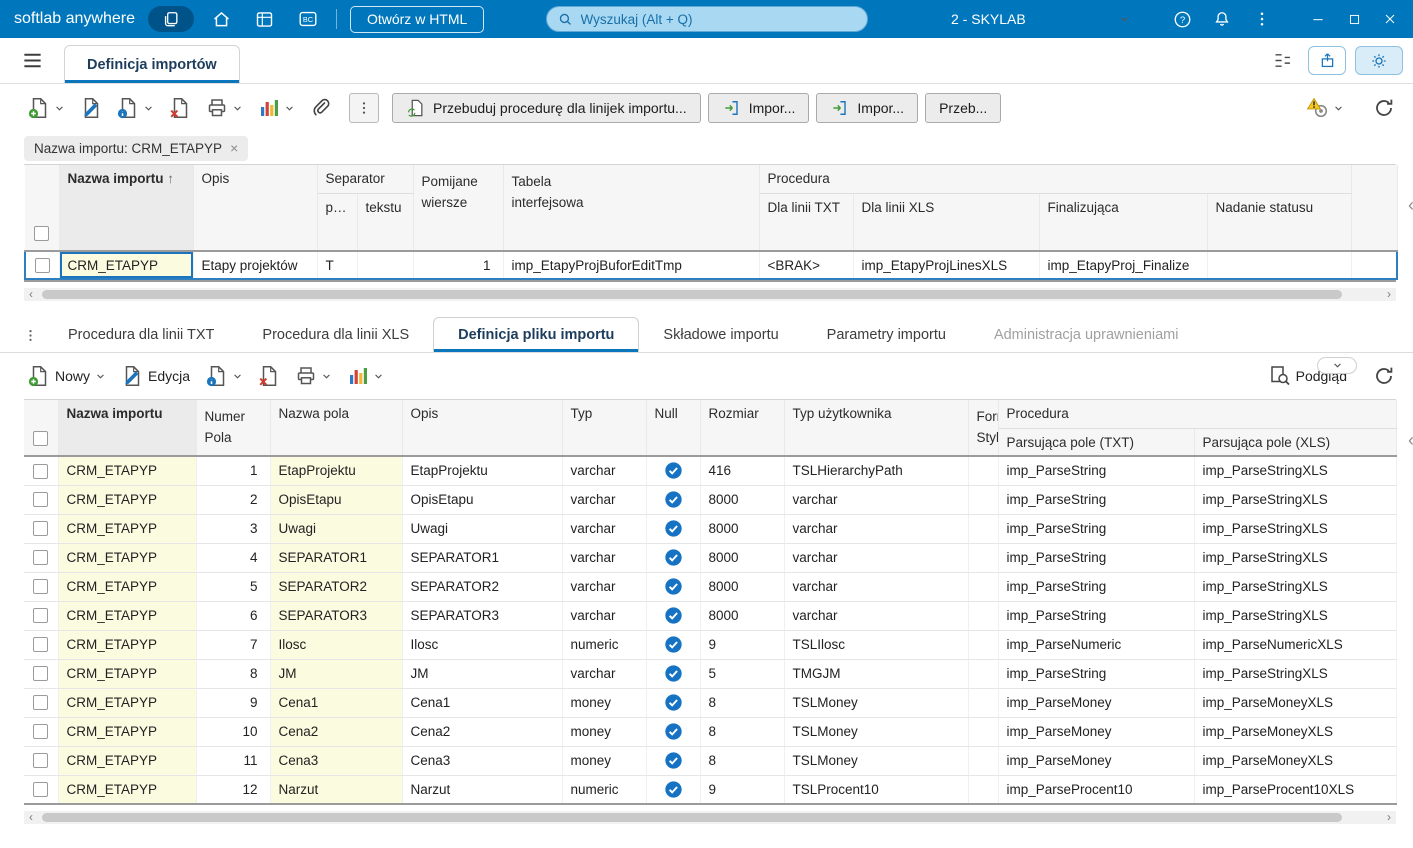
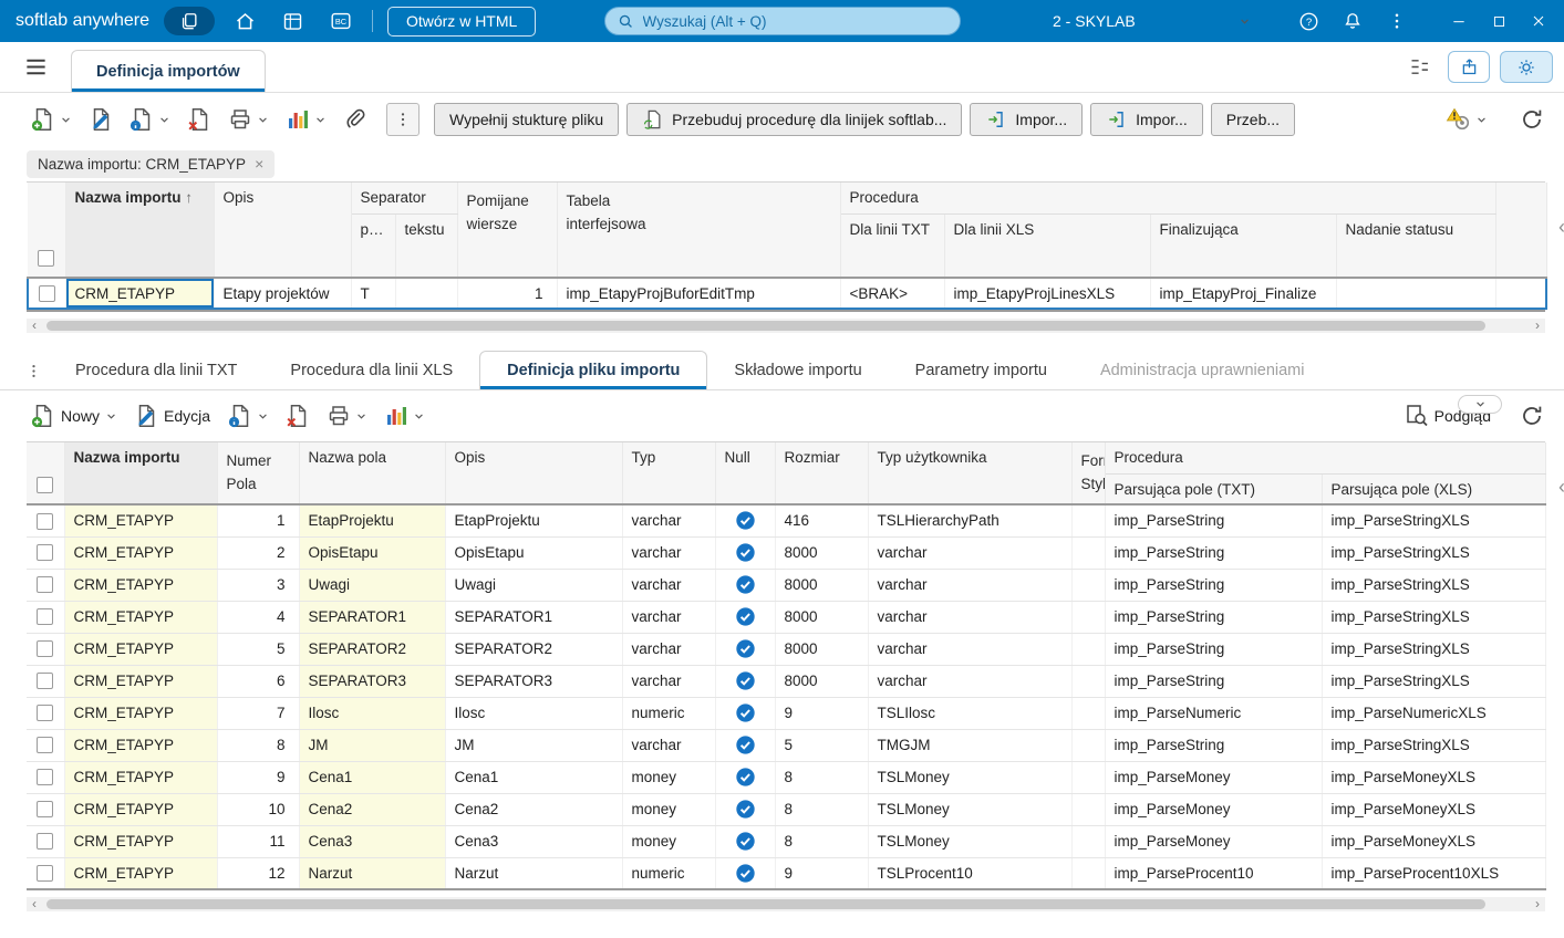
  softlab anywhere
  BC
  Otwórz w HTML
  Wyszukaj (Alt + Q)
  2 - SKYLAB
  ?
  Definicja importów
+ Wypełnij stukturę pliku
- Przebuduj procedurę dla linijek importu...
+ Przebuduj procedurę dla linijek softlab...
  Impor...
  Impor...
  Przeb...
  Nazwa importu: CRM_ETAPYP
  ×
  	Nazwa importu ↑	Opis	Separator	Pomijane wiersze	Tabela interfejsowa	Procedura
  pola	tekstu	Dla linii TXT	Dla linii XLS	Finalizująca	Nadanie statusu
  	CRM_ETAPYP	Etapy projektów	T		1	imp_EtapyProjBuforEditTmp	<BRAK>	imp_EtapyProjLinesXLS	imp_EtapyProj_Finalize
  ‹
  ‹
  ›
  Procedura dla linii TXT
  Procedura dla linii XLS
  Definicja pliku importu
  Składowe importu
  Parametry importu
  Administracja uprawnieniami
  Nowy
  Edycja
  Podgląd
  	Nazwa importu	Numer Pola	Nazwa pola	Opis	Typ	Null	Rozmiar	Typ użytkownika	For Sty	Procedura
  Parsująca pole (TXT)	Parsująca pole (XLS)
  	CRM_ETAPYP	1	EtapProjektu	EtapProjektu	varchar		416	TSLHierarchyPath		imp_ParseString	imp_ParseStringXLS
  	CRM_ETAPYP	2	OpisEtapu	OpisEtapu	varchar		8000	varchar		imp_ParseString	imp_ParseStringXLS
  	CRM_ETAPYP	3	Uwagi	Uwagi	varchar		8000	varchar		imp_ParseString	imp_ParseStringXLS
  	CRM_ETAPYP	4	SEPARATOR1	SEPARATOR1	varchar		8000	varchar		imp_ParseString	imp_ParseStringXLS
  	CRM_ETAPYP	5	SEPARATOR2	SEPARATOR2	varchar		8000	varchar		imp_ParseString	imp_ParseStringXLS
  	CRM_ETAPYP	6	SEPARATOR3	SEPARATOR3	varchar		8000	varchar		imp_ParseString	imp_ParseStringXLS
  	CRM_ETAPYP	7	Ilosc	Ilosc	numeric		9	TSLIlosc		imp_ParseNumeric	imp_ParseNumericXLS
  	CRM_ETAPYP	8	JM	JM	varchar		5	TMGJM		imp_ParseString	imp_ParseStringXLS
  	CRM_ETAPYP	9	Cena1	Cena1	money		8	TSLMoney		imp_ParseMoney	imp_ParseMoneyXLS
  	CRM_ETAPYP	10	Cena2	Cena2	money		8	TSLMoney		imp_ParseMoney	imp_ParseMoneyXLS
  	CRM_ETAPYP	11	Cena3	Cena3	money		8	TSLMoney		imp_ParseMoney	imp_ParseMoneyXLS
  	CRM_ETAPYP	12	Narzut	Narzut	numeric		9	TSLProcent10		imp_ParseProcent10	imp_ParseProcent10XLS
  ‹
  ‹
  ›
